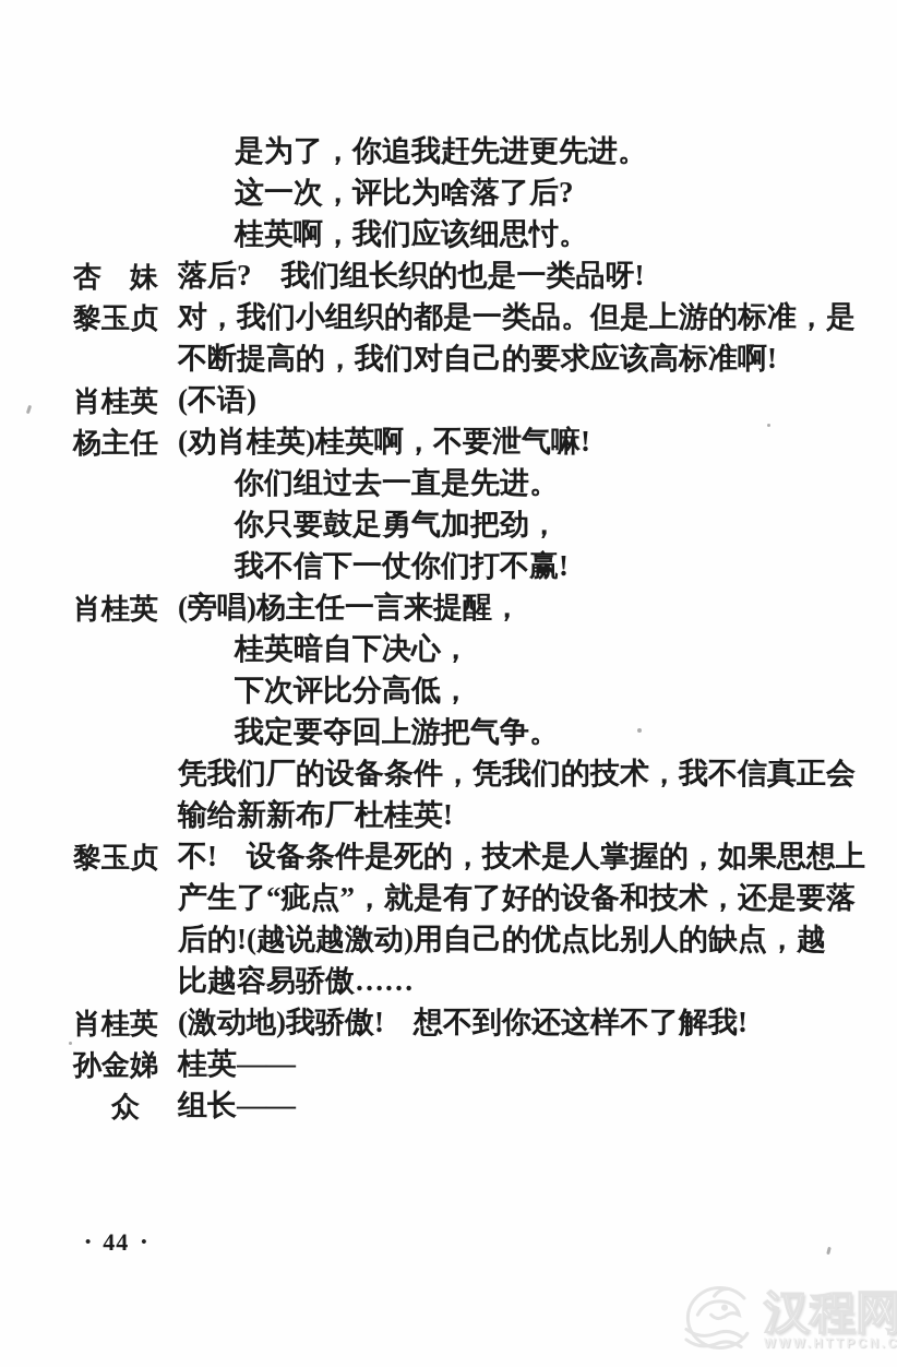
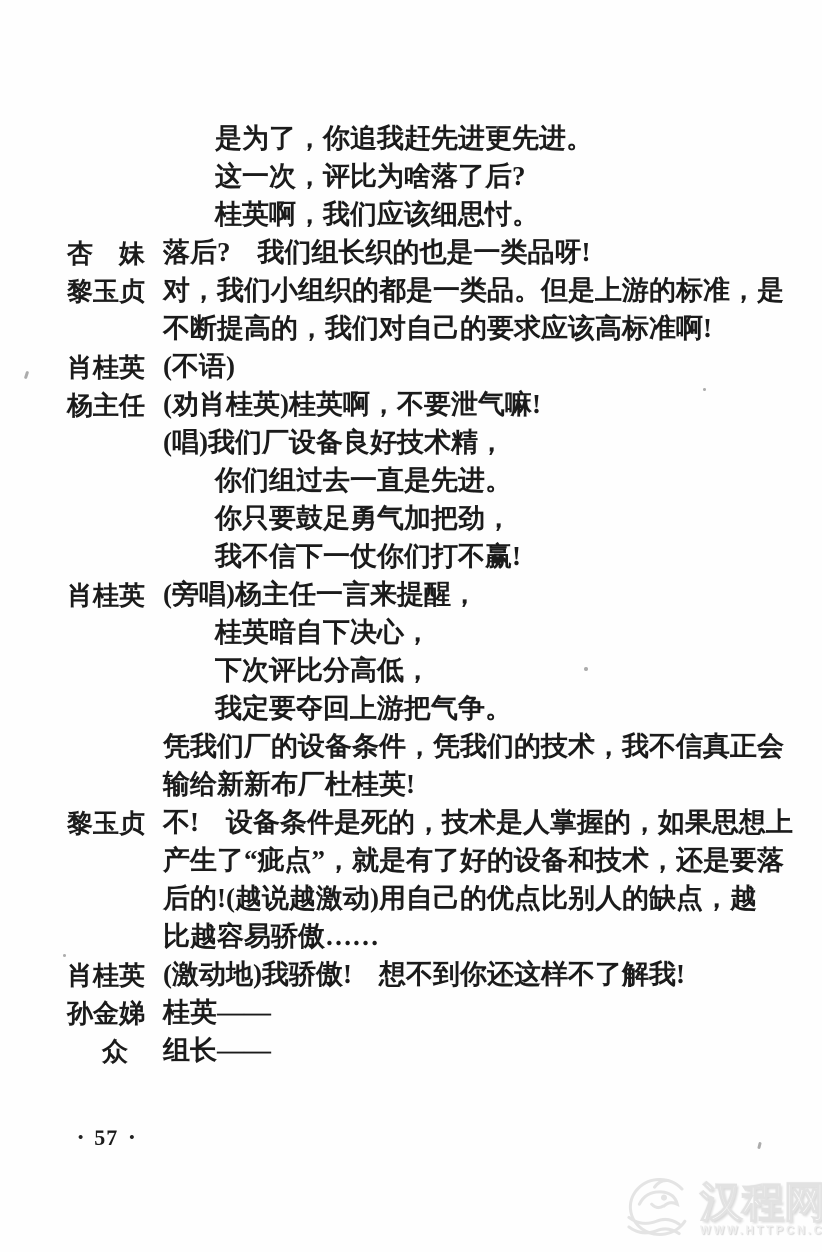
  是为了，你追我赶先进更先进。
  这一次，评比为啥落了后?
  桂英啊，我们应该细思忖。
  杏 妹
  落后? 我们组长织的也是一类品呀!
  黎玉贞
  对，我们小组织的都是一类品。但是上游的标准，是
  不断提高的，我们对自己的要求应该高标准啊!
  肖桂英
  (不语)
  杨主任
  (劝肖桂英)桂英啊，不要泄气嘛!
+ (唱)我们厂设备良好技术精，
  你们组过去一直是先进。
  你只要鼓足勇气加把劲，
  我不信下一仗你们打不赢!
  肖桂英
  (旁唱)杨主任一言来提醒，
  桂英暗自下决心，
  下次评比分高低，
  我定要夺回上游把气争。
  凭我们厂的设备条件，凭我们的技术，我不信真正会
  输给新新布厂杜桂英!
  黎玉贞
  不! 设备条件是死的，技术是人掌握的，如果思想上
  产生了“疵点”，就是有了好的设备和技术，还是要落
  后的!(越说越激动)用自己的优点比别人的缺点，越
  比越容易骄傲……
  肖桂英
  (激动地)我骄傲! 想不到你还这样不了解我!
  孙金娣
  桂英——
  众
  组长——
  •
- 44
+ 57
  •
  汉程网
  WWW.HTTPCN.C
